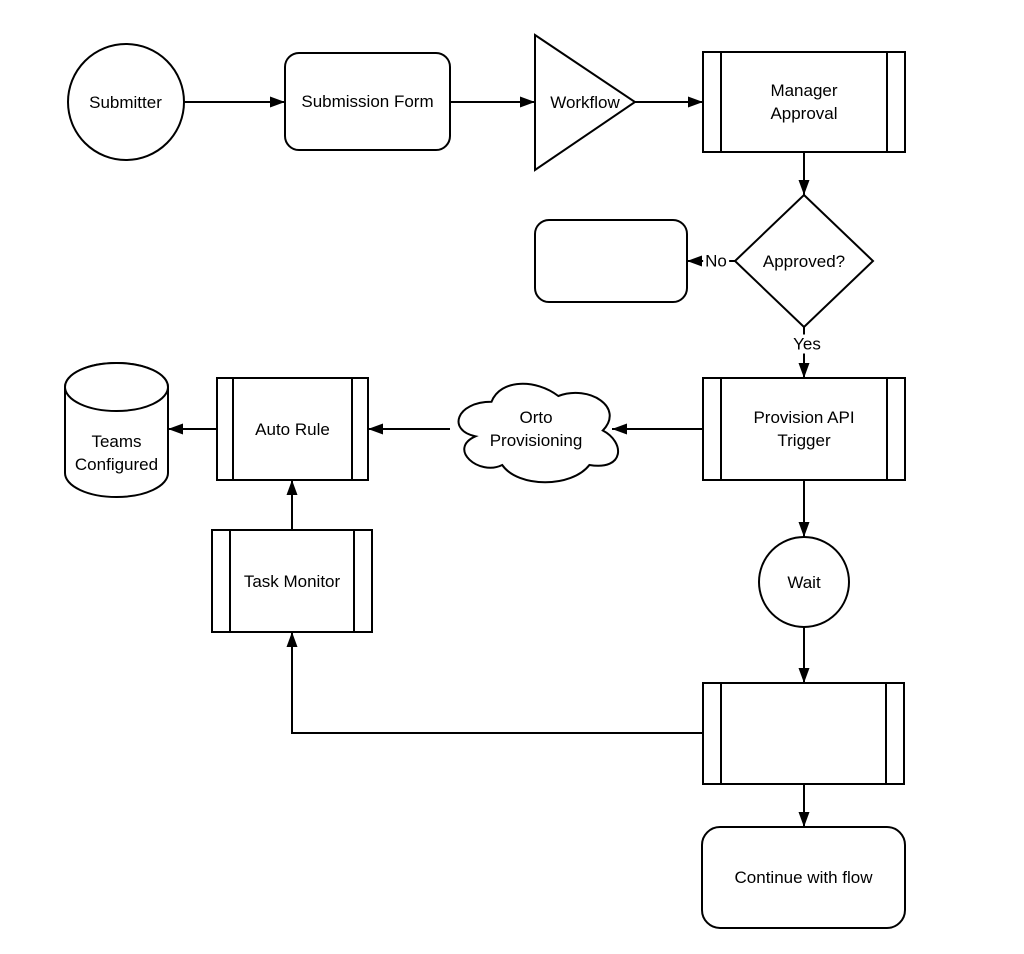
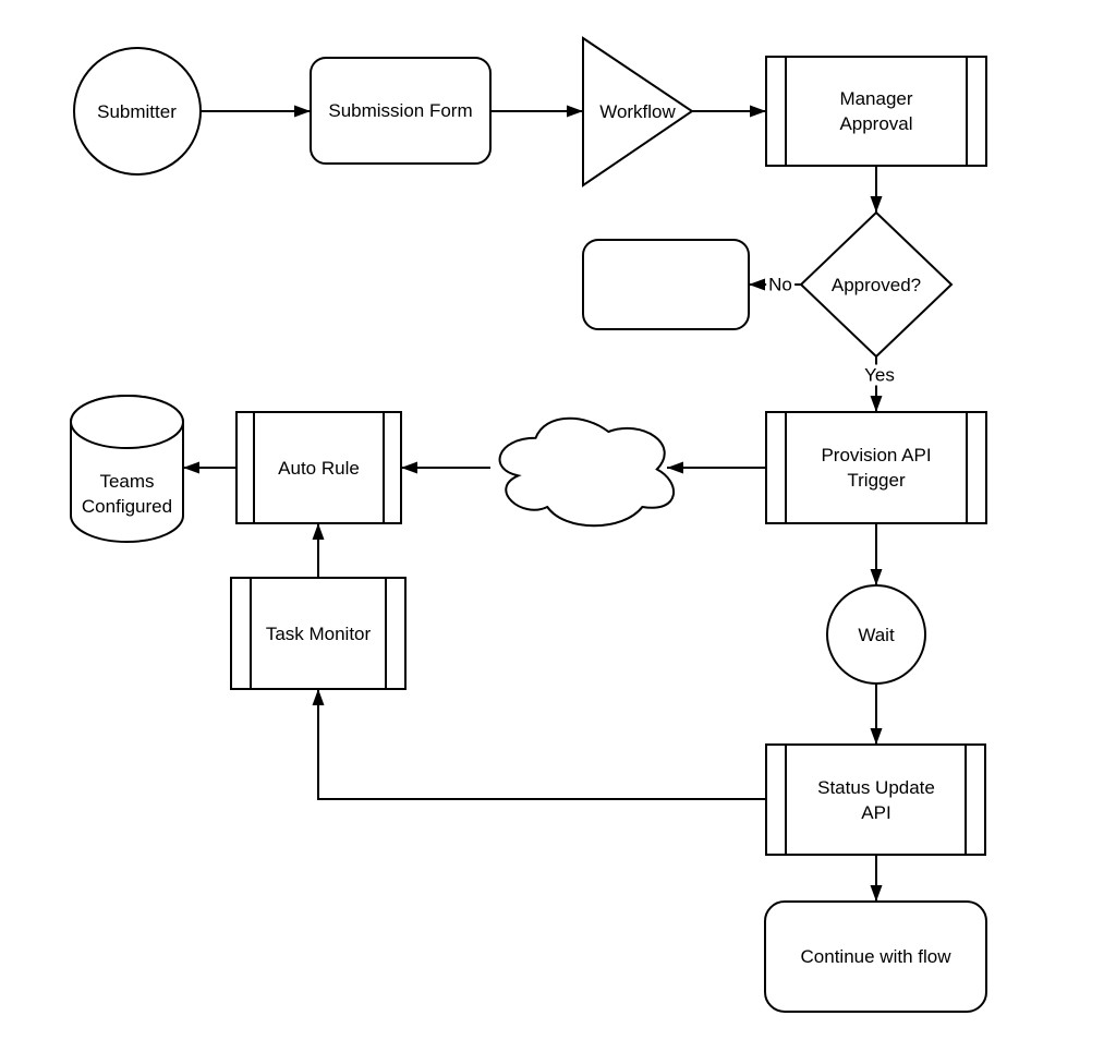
  Submitter
  Submission Form
  Workflow
  Manager Approval
  Approved?
  Provision API Trigger
- Orto Provisioning
  Auto Rule
  Teams Configured
  Task Monitor
  Wait
+ Status Update API
  Continue with flow
  No
  Yes
